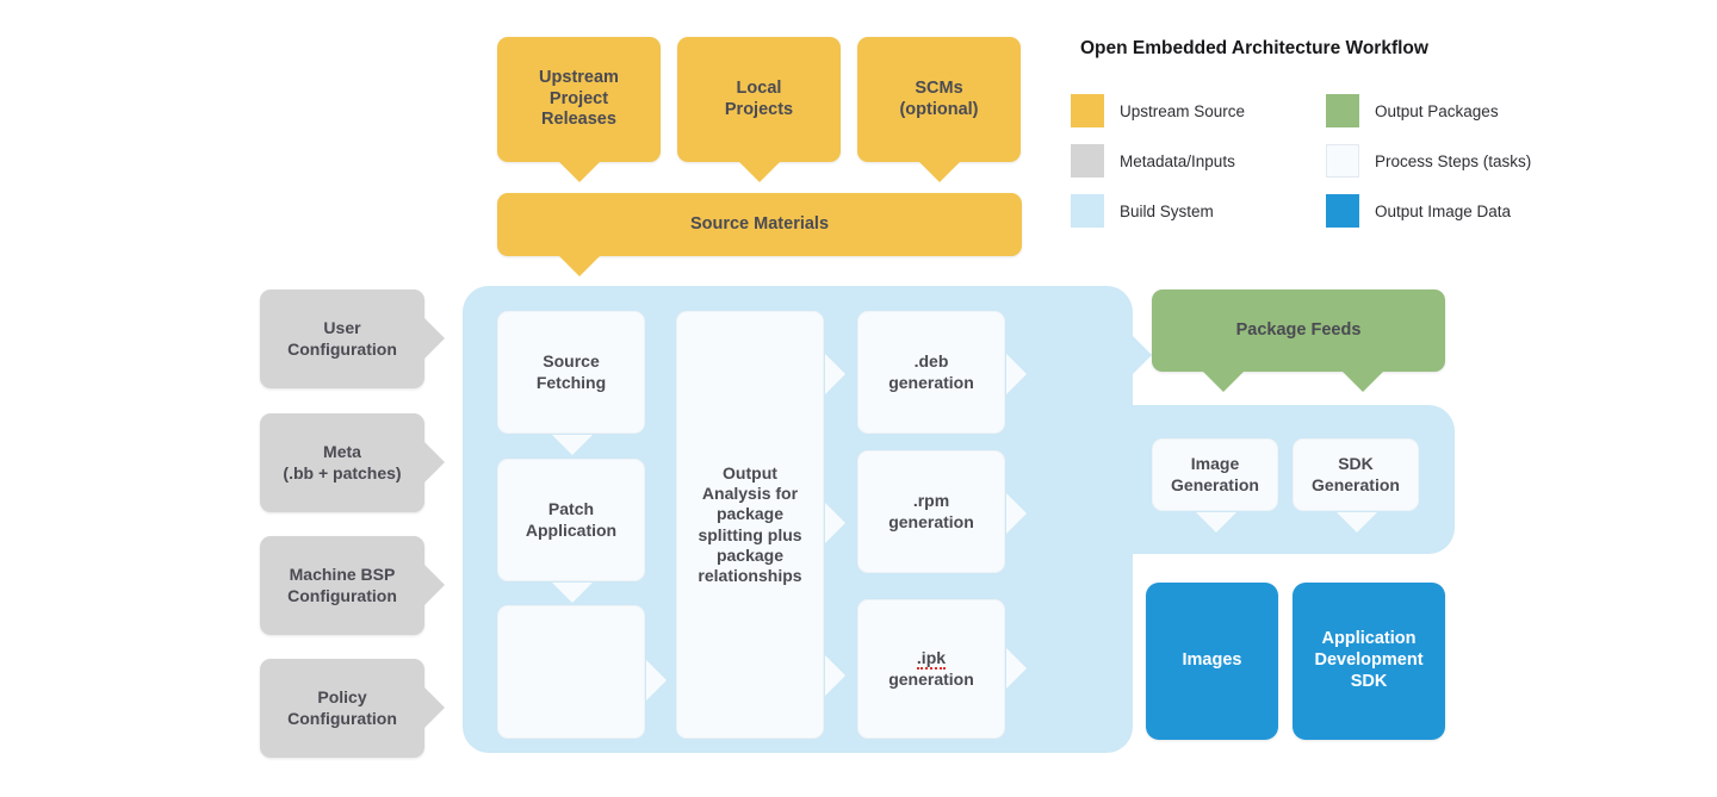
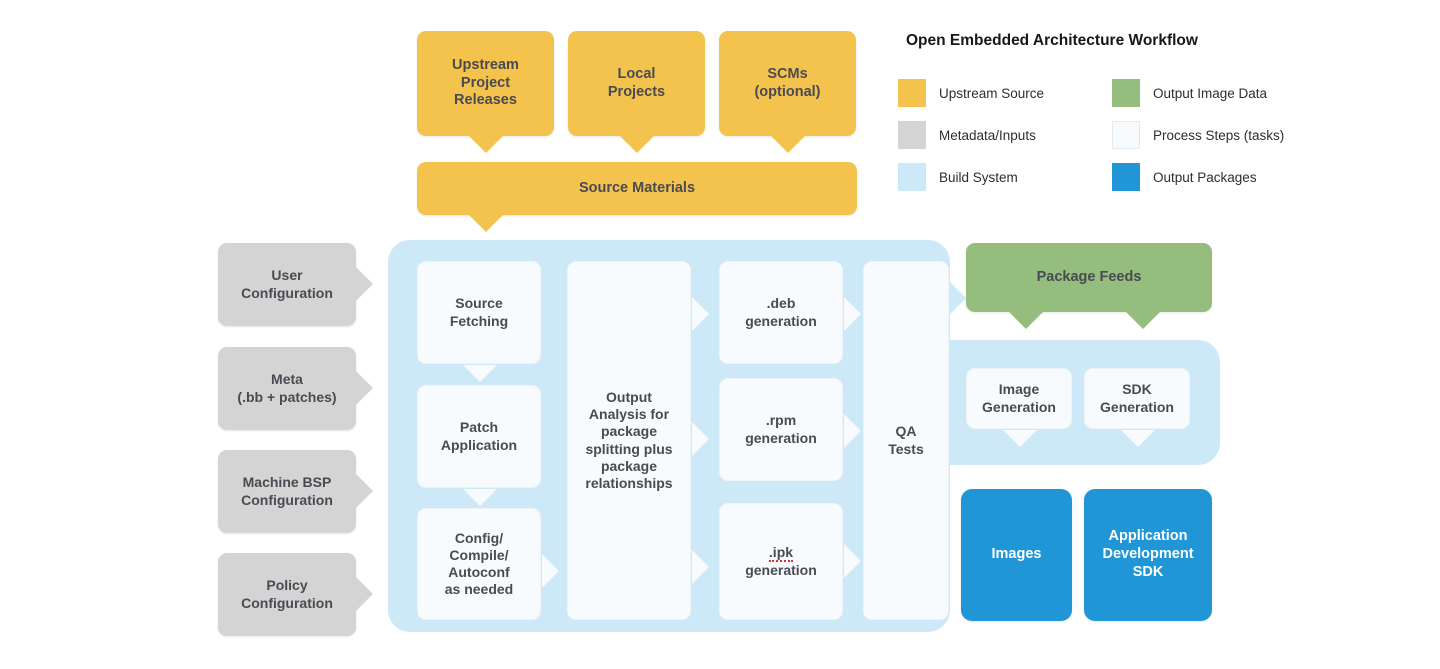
  Upstream
  Project
  Releases
  Local
  Projects
  SCMs
  (optional)
  Source Materials
  User
  Configuration
  Meta
  (.bb + patches)
  Machine BSP
  Configuration
  Policy
  Configuration
  Source
  Fetching
  Patch
  Application
+ Config/
+ Compile/
+ Autoconf
+ as needed
  Output
  Analysis for
  package
  splitting plus
  package
  relationships
  .deb
  generation
  .rpm
  generation
  .ipk
  generation
+ QA
+ Tests
  Package Feeds
  Image
  Generation
  SDK
  Generation
  Images
  Application
  Development
  SDK
  Open Embedded Architecture Workflow
  Upstream Source
- Output Packages
+ Output Image Data
  Metadata/Inputs
  Process Steps (tasks)
  Build System
- Output Image Data
+ Output Packages
